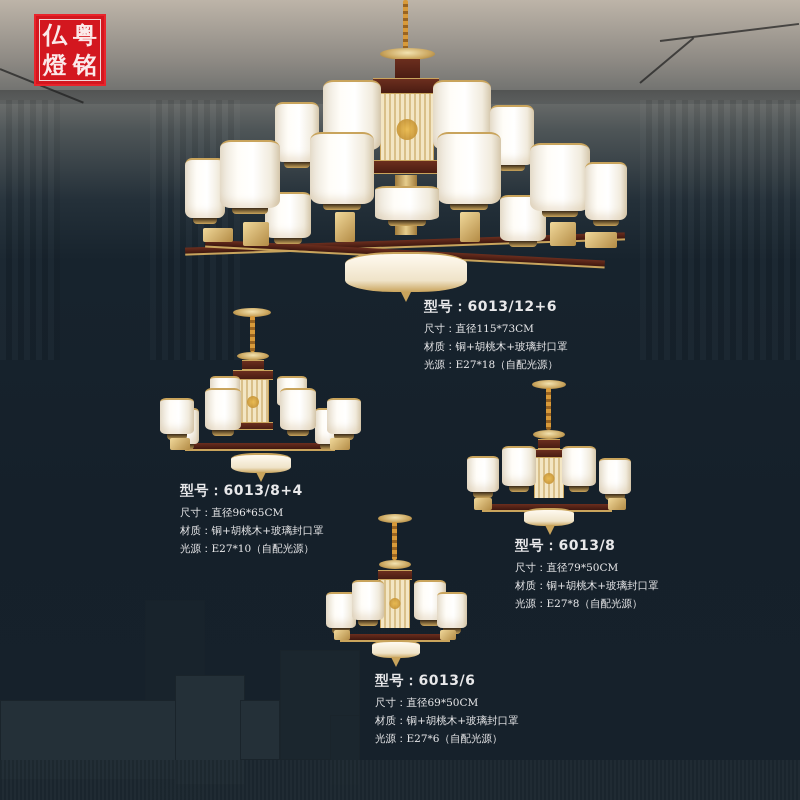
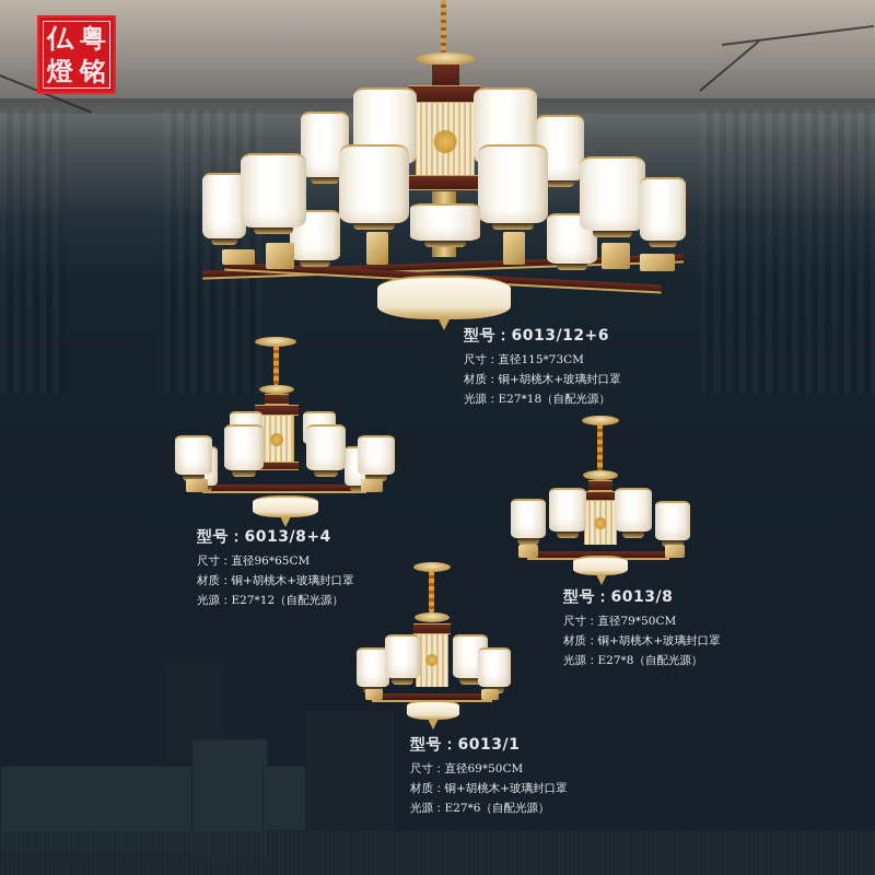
  仏
  粤
  燈
  铭
  型号：6013/12+6
  尺寸：直径115*73CM
  材质：铜+胡桃木+玻璃封口罩
  光源：E27*18（自配光源）
  型号：6013/8+4
  尺寸：直径96*65CM
  材质：铜+胡桃木+玻璃封口罩
- 光源：E27*10（自配光源）
+ 光源：E27*12（自配光源）
  型号：6013/8
  尺寸：直径79*50CM
  材质：铜+胡桃木+玻璃封口罩
  光源：E27*8（自配光源）
- 型号：6013/6
+ 型号：6013/1
  尺寸：直径69*50CM
  材质：铜+胡桃木+玻璃封口罩
  光源：E27*6（自配光源）
